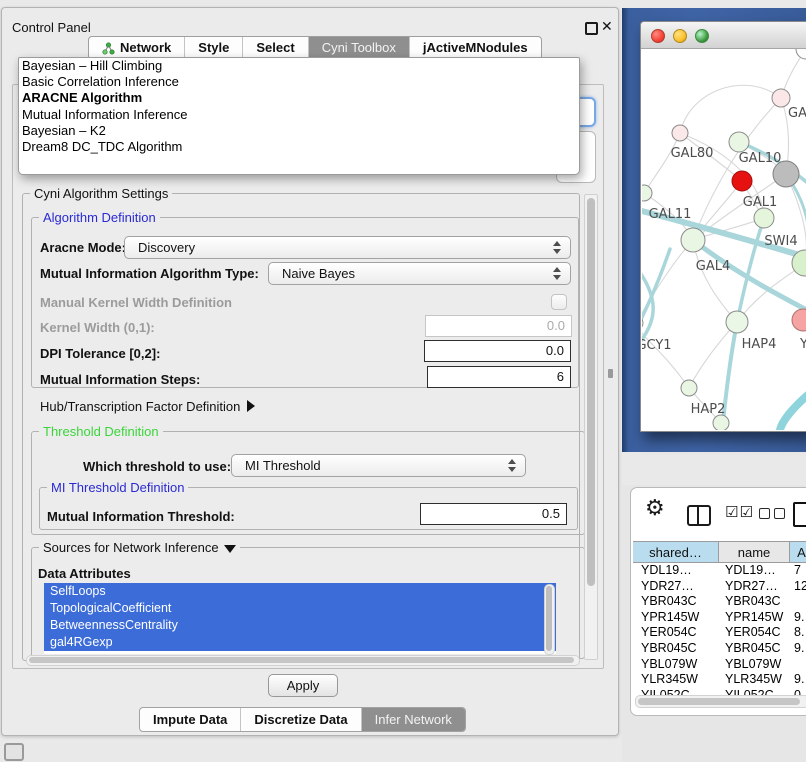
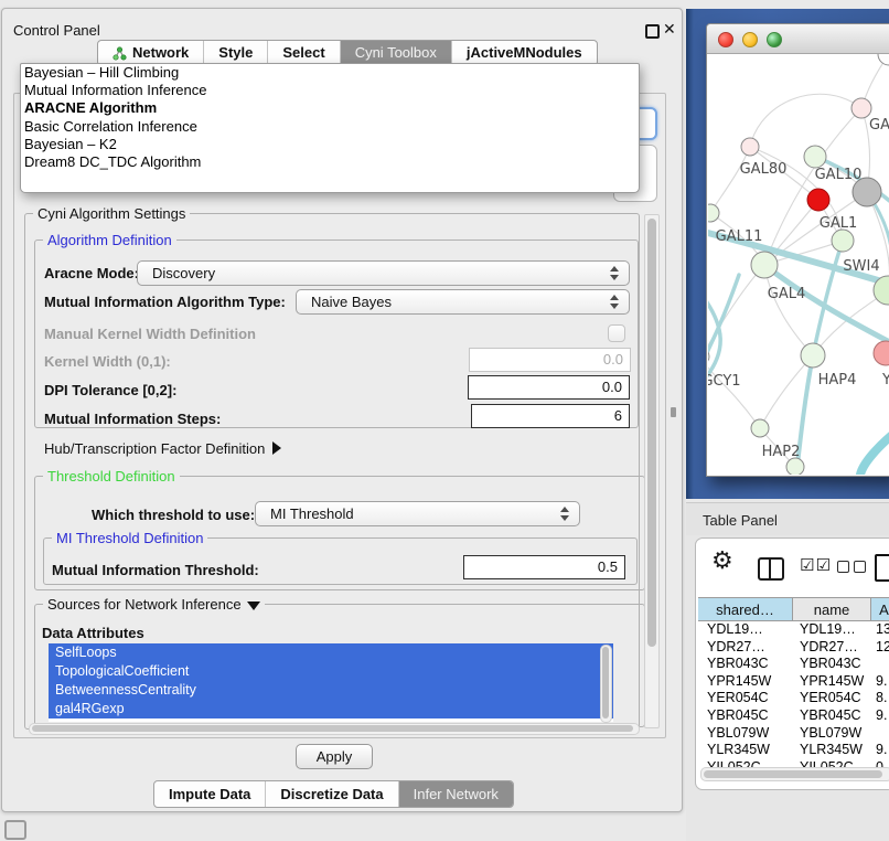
  Control Panel
  ✕
  Network
  Style
  Select
  Cyni Toolbox
  jActiveMNodules
  Bayesian – Hill Climbing
- Basic Correlation Inference
+ Mutual Information Inference
  ARACNE Algorithm
- Mutual Information Inference
+ Basic Correlation Inference
  Bayesian – K2
  Dream8 DC_TDC Algorithm
  Cyni Algorithm Settings
  Algorithm Definition
  Aracne Mode
  Discovery
  Mutual Information Algorithm Type:
  Naive Bayes
  Manual Kernel Width Definition
  Kernel Width (0,1):
  0.0
  DPI Tolerance [0,2]:
  0.0
  Mutual Information Steps:
  6
  Hub/Transcription Factor Definition
  Threshold Definition
  Which threshold to use:
  MI Threshold
  MI Threshold Definition
  Mutual Information Threshold:
  0.5
  Sources for Network Inference
  Data Attributes
  SelfLoops
  TopologicalCoefficient
  BetweennessCentrality
  gal4RGexp
  Apply
  Impute Data
  Discretize Data
  Infer Network
  GAL80
  GAL10
  GAL1
  GAL11
  SWI4
  GAL4
  GCY1
  HAP4
  Y
  HAP2
+ Table Panel
  ⚙
  ☑☑
  shared…
  name
  A
  YDL19…
  YDL19…
- 7
+ 13
  YDR27…
  YDR27…
  12
  YBR043C
  YBR043C
  YPR145W
  YPR145W
  9.
  YER054C
  YER054C
  8.
  YBR045C
  YBR045C
  9.
  YBL079W
  YBL079W
  YLR345W
  YLR345W
  9.
